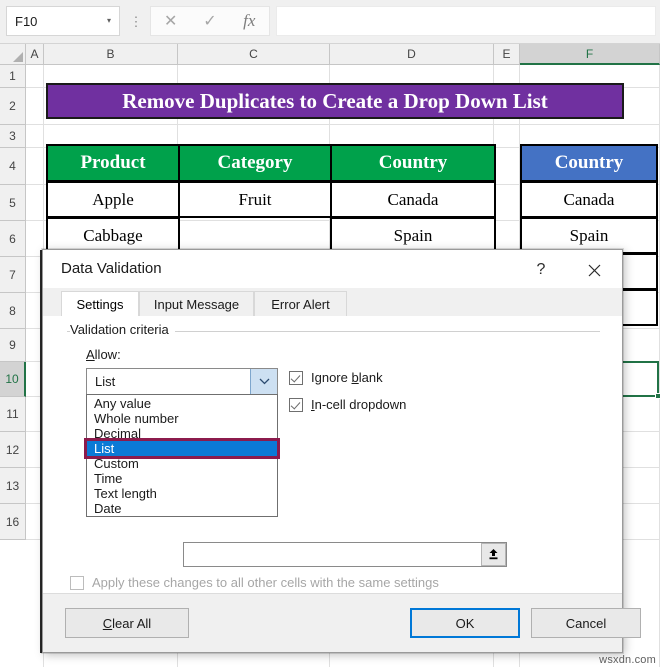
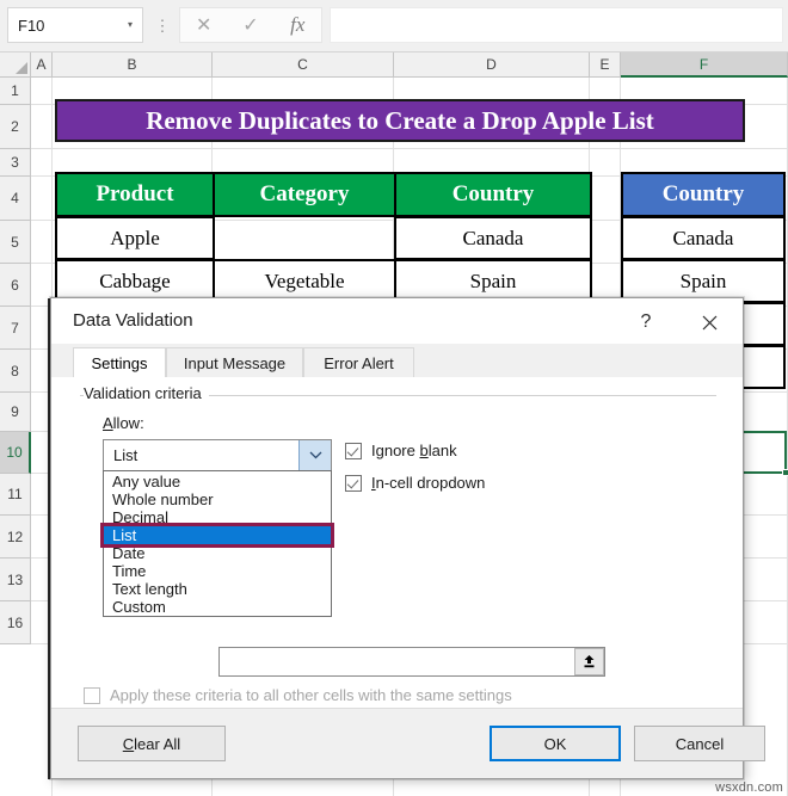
  F10
  ▾
  ⋮
  ✕
  ✓
  fx
  A
  B
  C
  D
  E
  F
  1
  2
  3
  4
  5
  6
  7
  8
  9
  10
  11
  12
  13
  16
- Remove Duplicates to Create a Drop Down List
+ Remove Duplicates to Create a Drop Apple List
  Product
  Category
  Country
  Apple
- Fruit
  Canada
  Cabbage
+ Vegetable
  Spain
  Country
  Canada
  Spain
  Data Validation
  ?
  Settings
  Input Message
  Error Alert
  Validation criteria
  Allow:
  List
  Any value
  Whole number
  Decimal
  List
- Custom
+ Date
  Time
  Text length
- Date
+ Custom
  Ignore blank
  In-cell dropdown
- Apply these changes to all other cells with the same settings
+ Apply these criteria to all other cells with the same settings
  C
  lear All
  OK
  Cancel
  wsxdn.com
